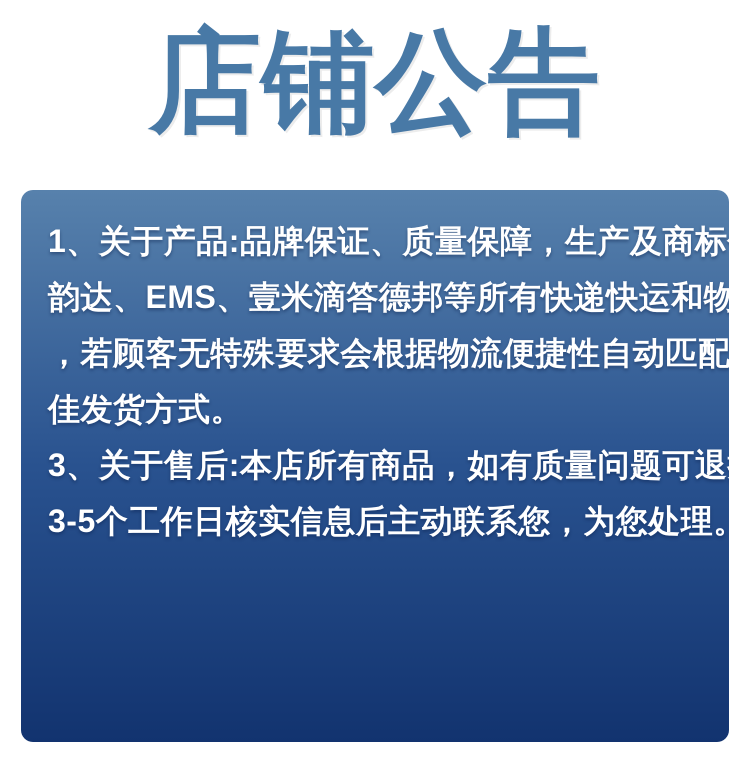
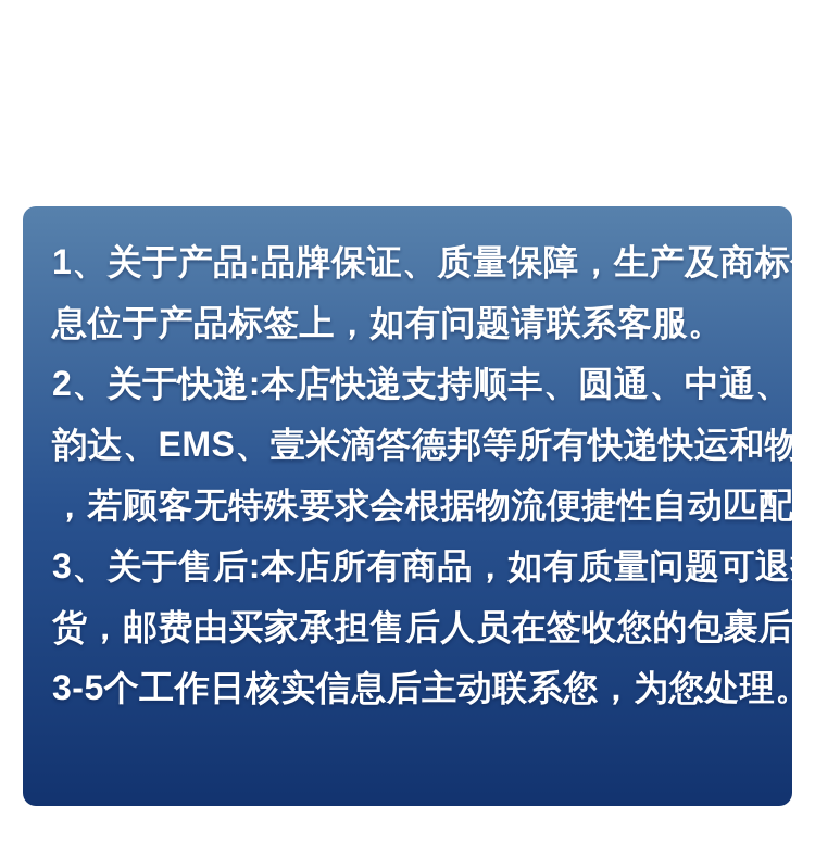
- 店铺公告
  1、关于产品:品牌保证、质量保障，生产及商标
+ 息位于产品标签上，如有问题请联系客服。
+ 2、关于快递:本店快递支持顺丰、圆通、中通、
  韵达、EMS、壹米滴答德邦等所有快递快运和物
  ，若顾客无特殊要求会根据物流便捷性自动匹配
- 佳发货方式。
  3、关于售后:本店所有商品，如有质量问题可退
+ 货，邮费由买家承担售后人员在签收您的包裹后
  3-5个工作日核实信息后主动联系您，为您处理
